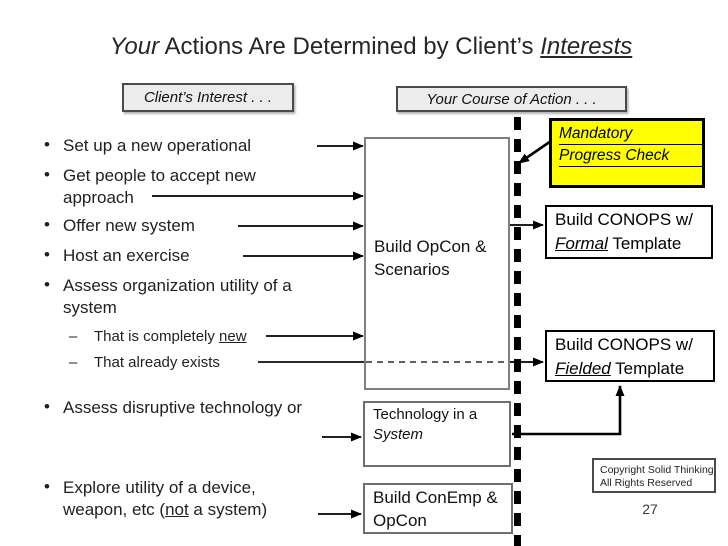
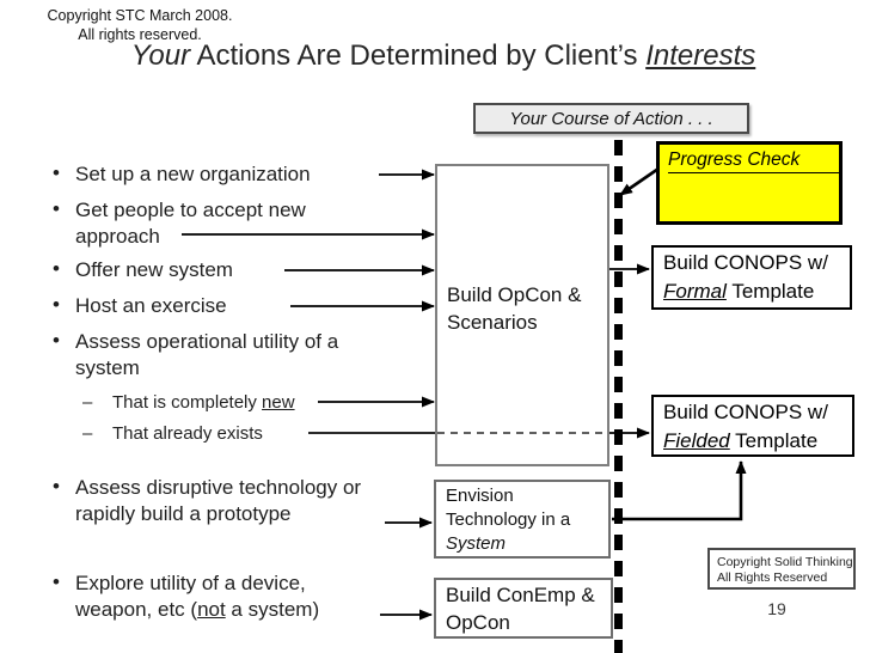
+ Copyright STC March 2008.
+ All rights reserved.
  Your Actions Are Determined by Client’s Interests
- Client’s Interest . . .
  Your Course of Action . . .
  •
- Set up a new operational
+ Set up a new organization
  •
  Get people to accept new
  approach
  •
  Offer new system
  •
  Host an exercise
  •
- Assess organization utility of a
+ Assess operational utility of a
  system
  –
  That is completely new
  –
  That already exists
  •
  Assess disruptive technology or
+ rapidly build a prototype
  •
  Explore utility of a device,
  weapon, etc (not a system)
  Build OpCon &
  Scenarios
- Mandatory
  Progress Check
  Build CONOPS w/
  Formal Template
  Build CONOPS w/
  Fielded Template
+ Envision
  Technology in a
  System
  Build ConEmp &
  OpCon
  Copyright Solid Thinking
  All Rights Reserved
- 27
+ 19
